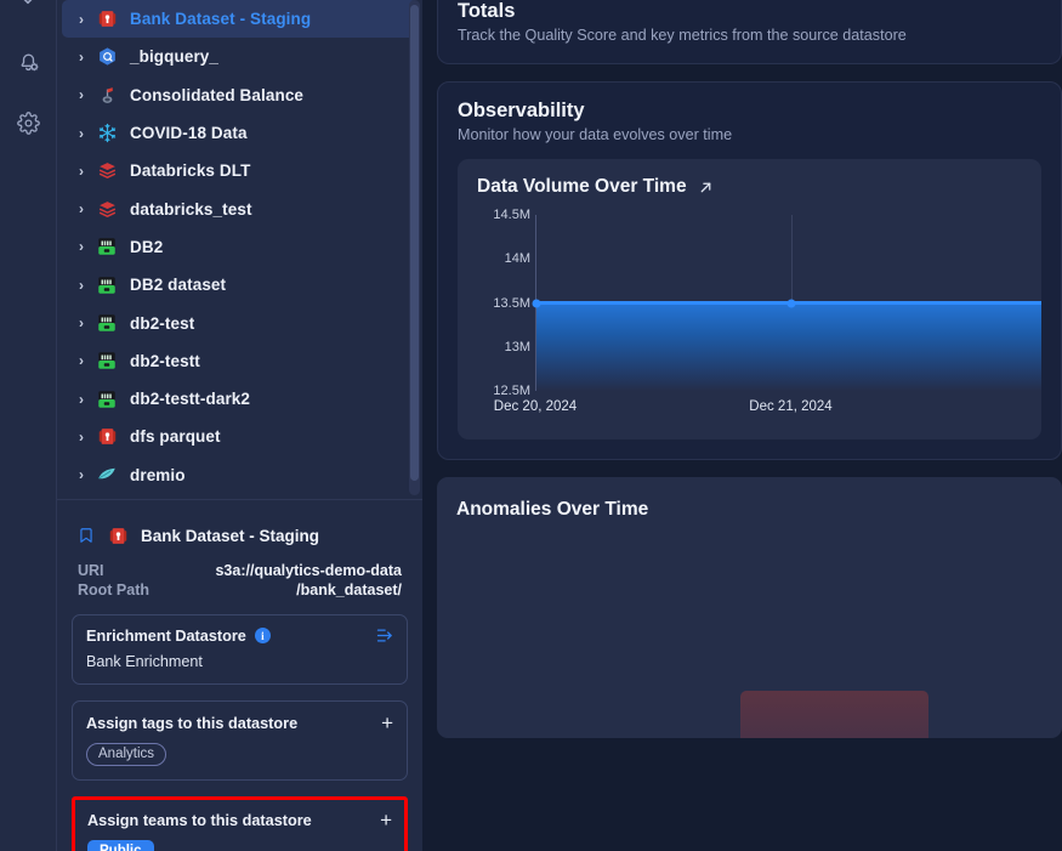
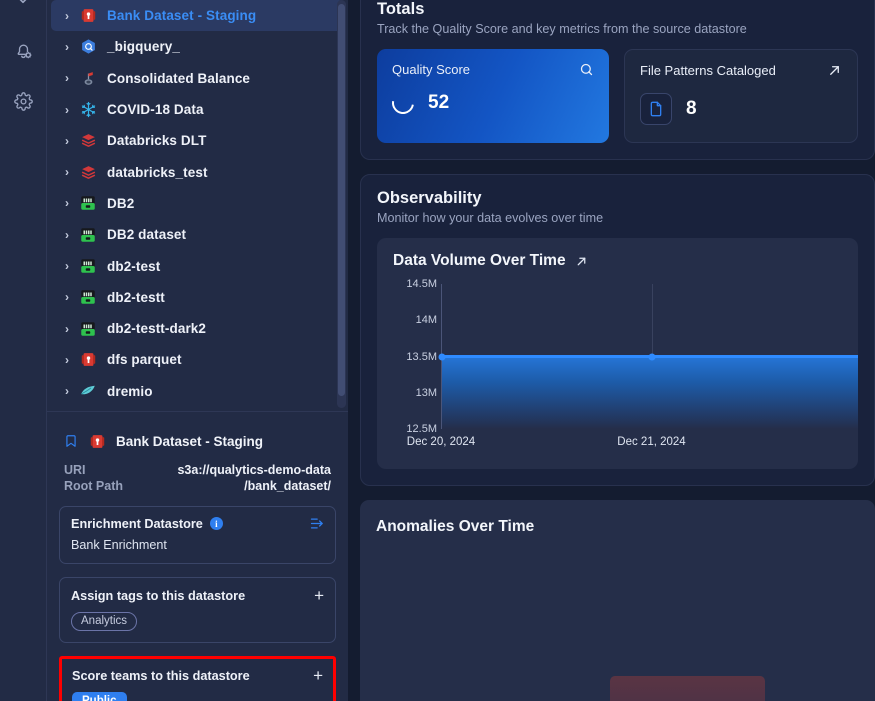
  ›
  Bank Dataset - Staging
  ›
  _bigquery_
  ›
  Consolidated Balance
  ›
  COVID-18 Data
  ›
  Databricks DLT
  ›
  databricks_test
  ›
  DB2
  ›
  DB2 dataset
  ›
  db2-test
  ›
  db2-testt
  ›
  db2-testt-dark2
  ›
  dfs parquet
  ›
  dremio
  Bank Dataset - Staging
  URI
  s3a://qualytics-demo-data
  Root Path
  /bank_dataset/
  Enrichment Datastore
  i
  Bank Enrichment
  Assign tags to this datastore
  +
  Analytics
- Assign teams to this datastore
+ Score teams to this datastore
  +
  Totals
  Track the Quality Score and key metrics from the source datastore
+ Quality Score
+ 52
+ File Patterns Cataloged
+ 8
  Observability
  Monitor how your data evolves over time
  Data Volume Over Time
  14.5M
  14M
  13.5M
  13M
  12.5M
  Dec 20, 2024
  Dec 21, 2024
  Anomalies Over Time
